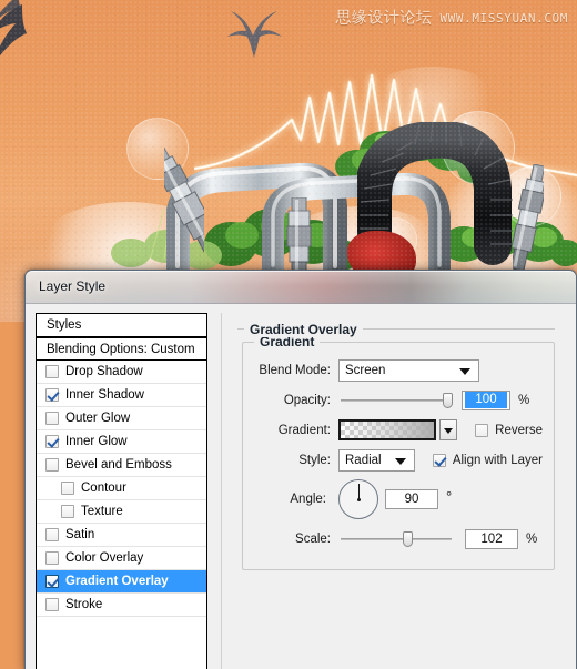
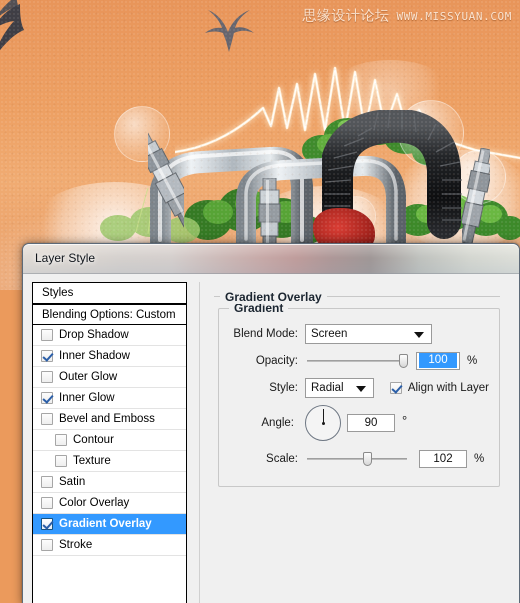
  Layer Style
  Styles
  Blending Options: Custom
  Drop Shadow
  Inner Shadow
  Outer Glow
  Inner Glow
  Bevel and Emboss
  Contour
  Texture
  Satin
  Color Overlay
  Gradient Overlay
  Stroke
  Gradient Overlay
  Gradient
  Blend Mode:
  Screen
  Opacity:
  100
  %
- Gradient:
- Reverse
  Style:
  Radial
  Align with Layer
  Angle:
  90
  °
  Scale:
  102
  %
